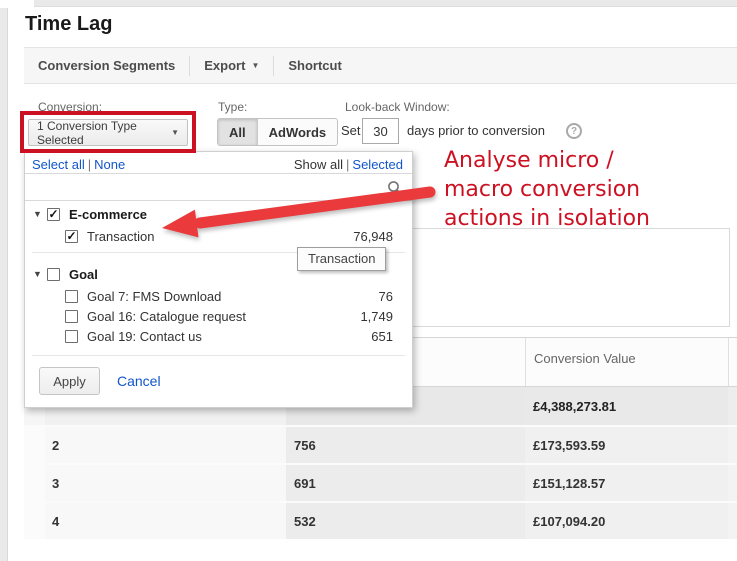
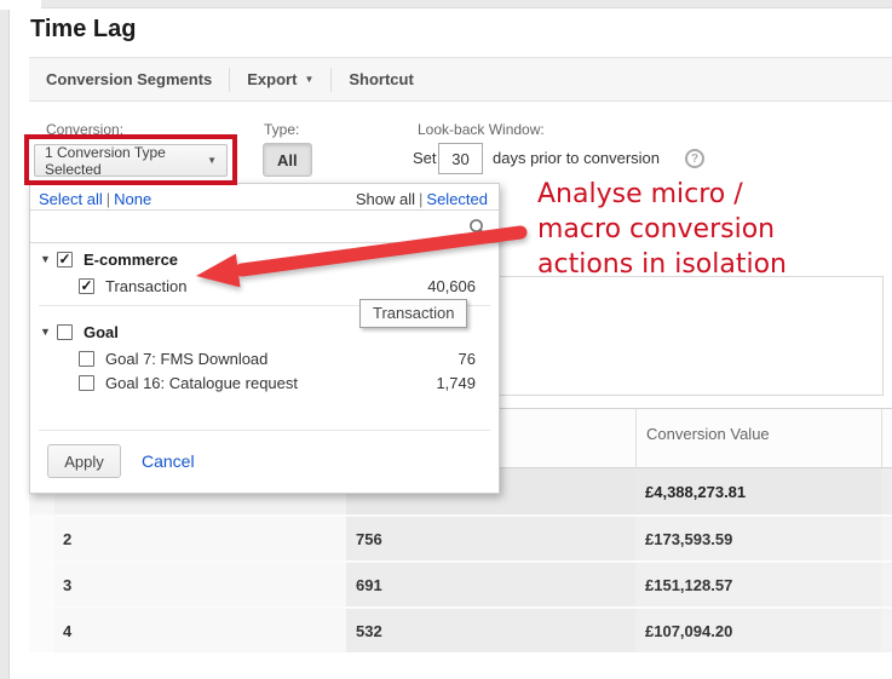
  Time Lag
  Conversion Segments
  Export
  ▼
  Shortcut
  Conversion:
  1 Conversion Type Selected
  ▼
  Type:
  All
- AdWords
  Look-back Window:
  Set
  30
  days prior to conversion
  ?
  Analyse micro /
  macro conversion
  actions in isolation
  Conversion Value
  £4,388,273.81
  2
  756
  £173,593.59
  3
  691
  £151,128.57
  4
  532
  £107,094.20
  Select all | None
  Show all | Selected
  ▼
  ✓
  E-commerce
  ✓
  Transaction
- 76,948
+ 40,606
  ▼
  Goal
  Goal 7: FMS Download
  76
  Goal 16: Catalogue request
  1,749
- Goal 19: Contact us
- 651
  Apply
  Cancel
  Transaction
